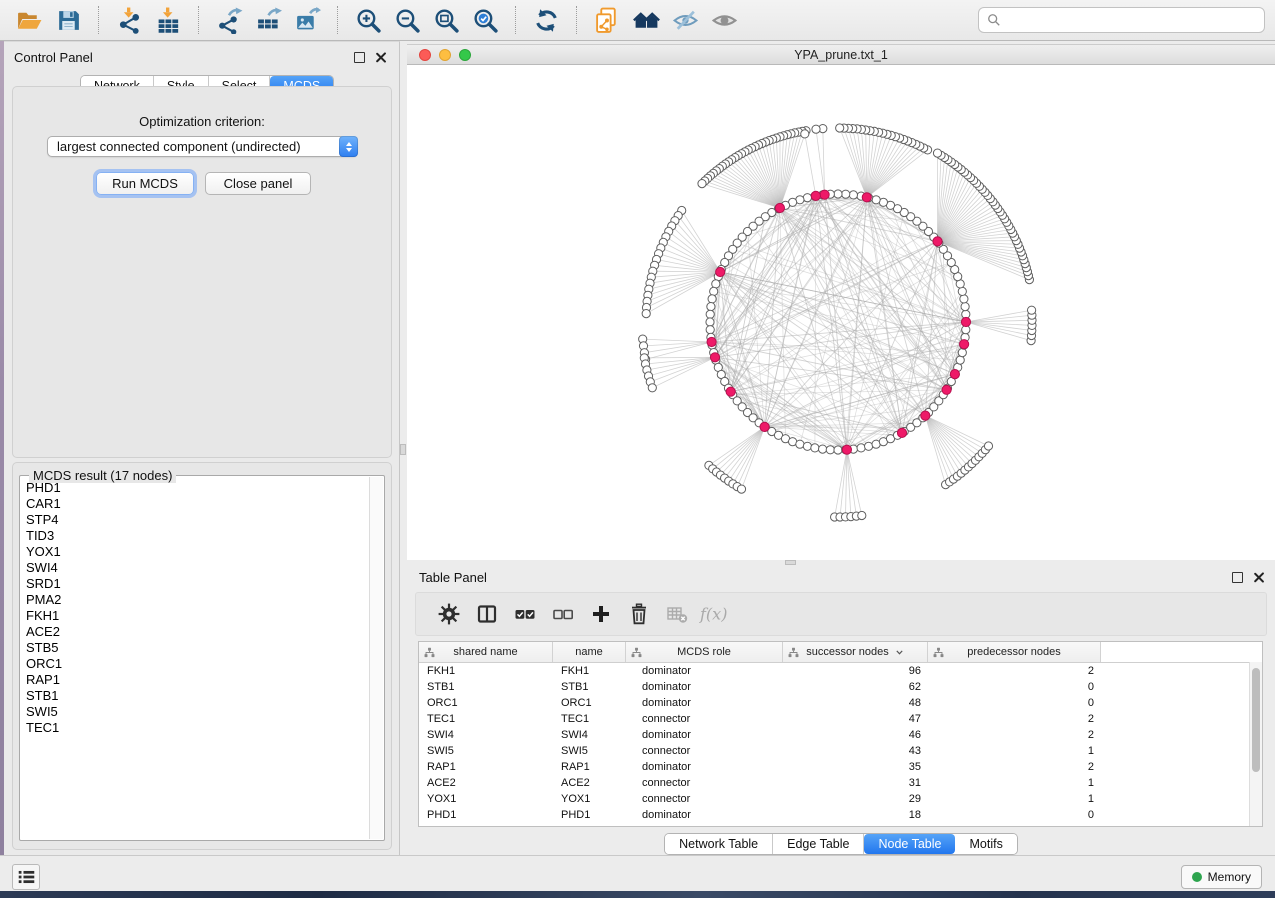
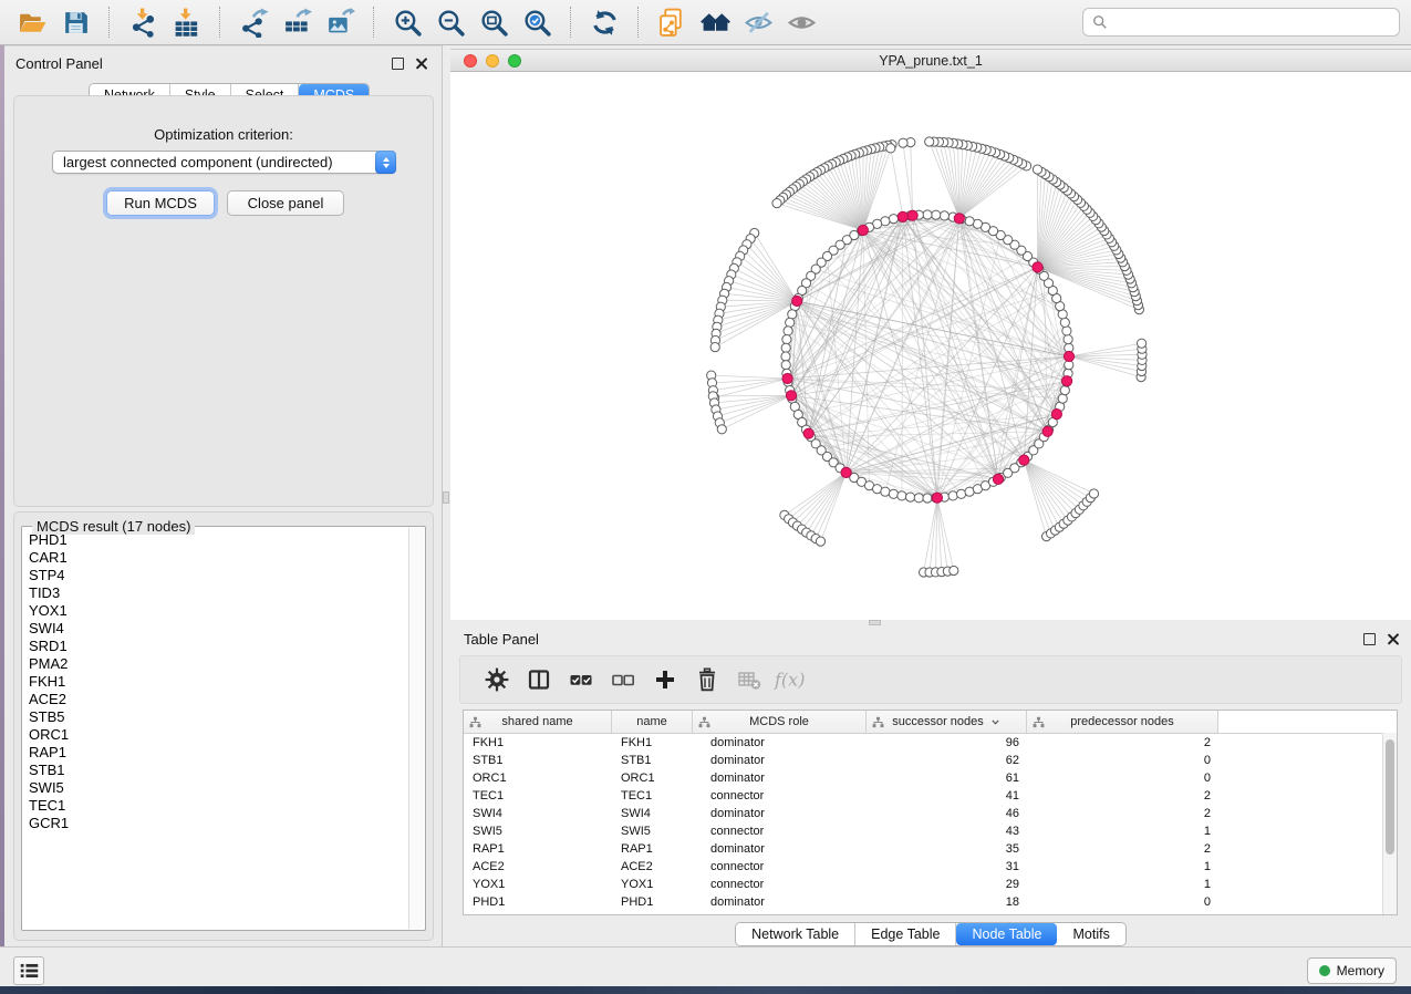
  Control Panel
  Optimization criterion:
  largest connected component (undirected)
  Run MCDS
  Close panel
  MCDS result (17 nodes)
  PHD1
  CAR1
  STP4
  TID3
  YOX1
  SWI4
  SRD1
  PMA2
  FKH1
  ACE2
  STB5
  ORC1
  RAP1
  STB1
  SWI5
  TEC1
+ GCR1
  YPA_prune.txt_1
  Table Panel
  f(x)
  shared name
  name
  MCDS role
  successor nodes
  predecessor nodes
  FKH1
  FKH1
  dominator
  96
  2
  STB1
  STB1
  dominator
  62
  0
  ORC1
  ORC1
  dominator
- 48
+ 61
  0
  TEC1
  TEC1
  connector
- 47
+ 41
  2
  SWI4
  SWI4
  dominator
  46
  2
  SWI5
  SWI5
  connector
  43
  1
  RAP1
  RAP1
  dominator
  35
  2
  ACE2
  ACE2
  connector
  31
  1
  YOX1
  YOX1
  connector
  29
  1
  PHD1
  PHD1
  dominator
  18
  0
  Network Table
  Edge Table
  Node Table
  Motifs
  Memory
